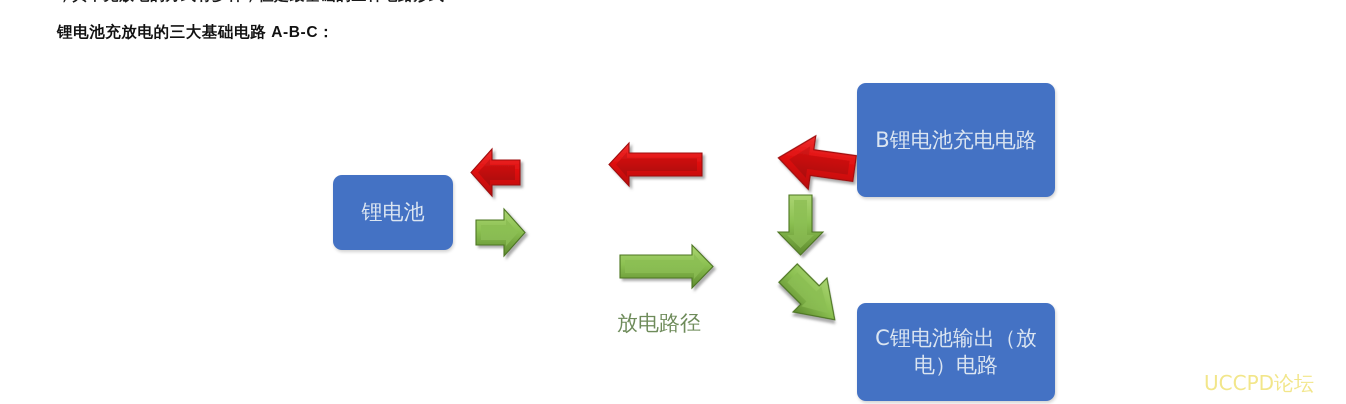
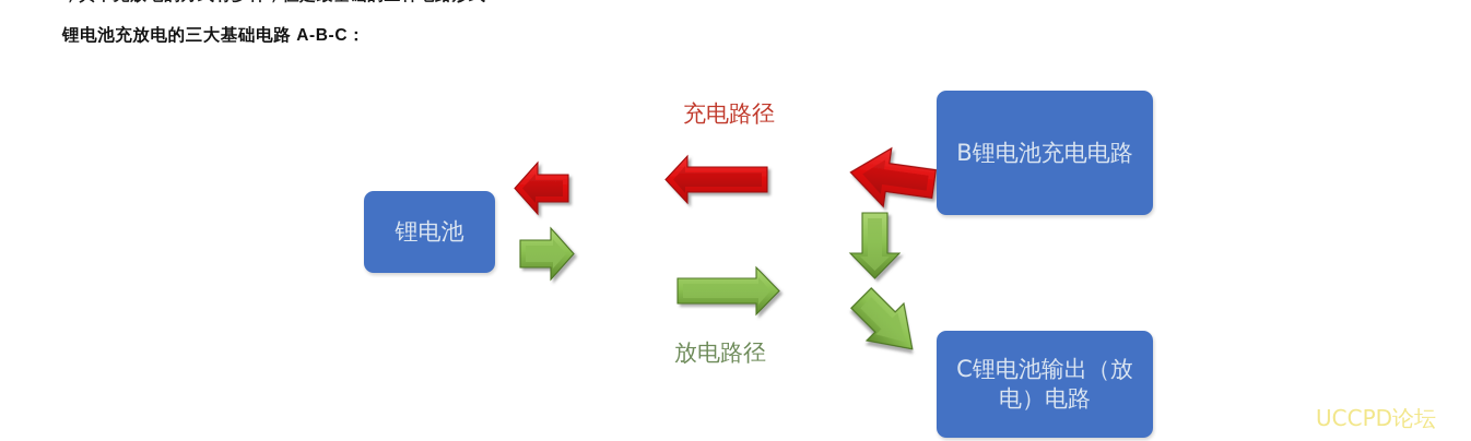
  锂电池充放电的三大基础电路 A-B-C：
  锂电池
  B锂电池充电电路
  C锂电池输出（放电）电路
+ 充电路径
  放电路径
  UCCPD论坛
